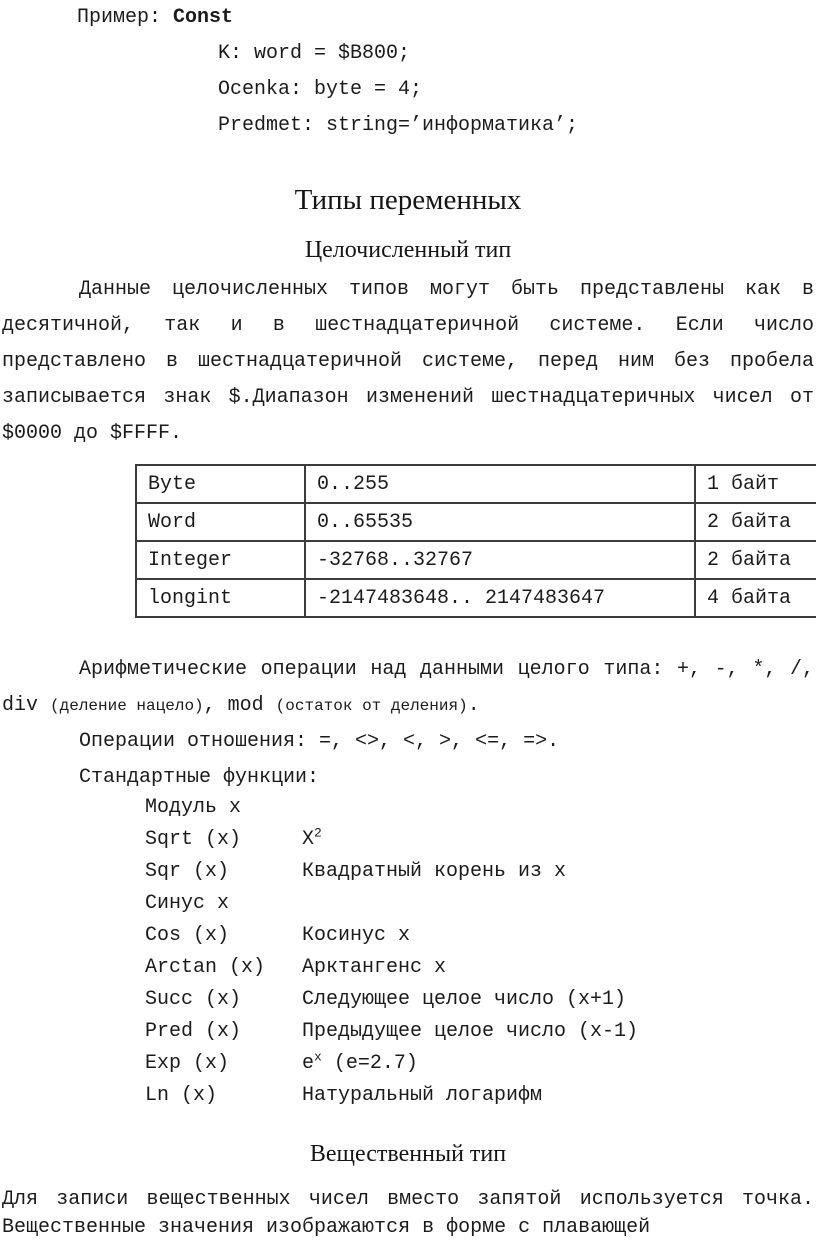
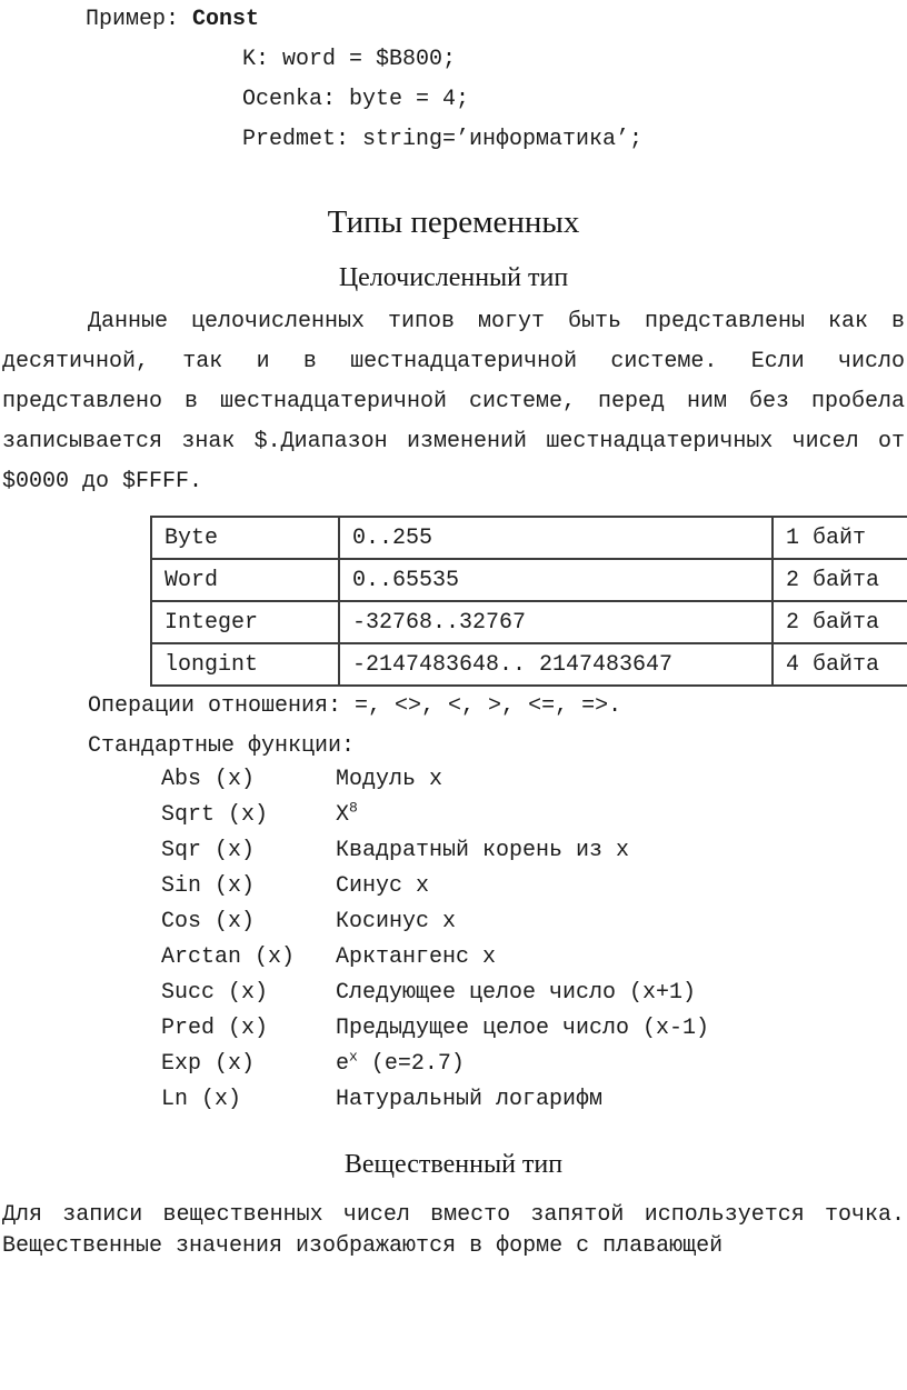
  Пример: Const
  K: word = $B800;
  Ocenka: byte = 4;
  Predmet: string=’информатика’;
  Типы переменных
  Целочисленный тип
  Данные целочисленных типов могут быть представлены как в десятичной, так и в шестнадцатеричной системе. Если число представлено в шестнадцатеричной системе, перед ним без пробела записывается знак $.Диапазон изменений шестнадцатеричных чисел от $0000 до $FFFF.
  Byte	0..255	1 байт
  Word	0..65535	2 байта
  Integer	-32768..32767	2 байта
  longint	-2147483648.. 2147483647	4 байта
- Арифметические операции над данными целого типа: +, -, *, /, div (деление нацело), mod (остаток от деления).
  Операции отношения: =, <>, <, >, <=, =>.
  Стандартные функции:
+ Abs (x)
  Модуль x
  Sqrt (x)
- X2
+ X8
  Sqr (x)
  Квадратный корень из x
+ Sin (x)
  Синус x
  Cos (x)
  Косинус x
  Arctan (x)
  Арктангенс x
  Succ (x)
  Следующее целое число (x+1)
  Pred (x)
  Предыдущее целое число (x-1)
  Exp (x)
  ex (e=2.7)
  Ln (x)
  Натуральный логарифм
  Вещественный тип
  Для записи вещественных чисел вместо запятой используется точка. Вещественные значения изображаются в форме с плавающей
